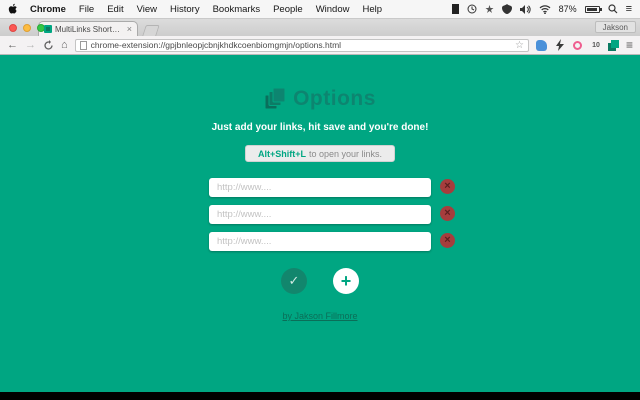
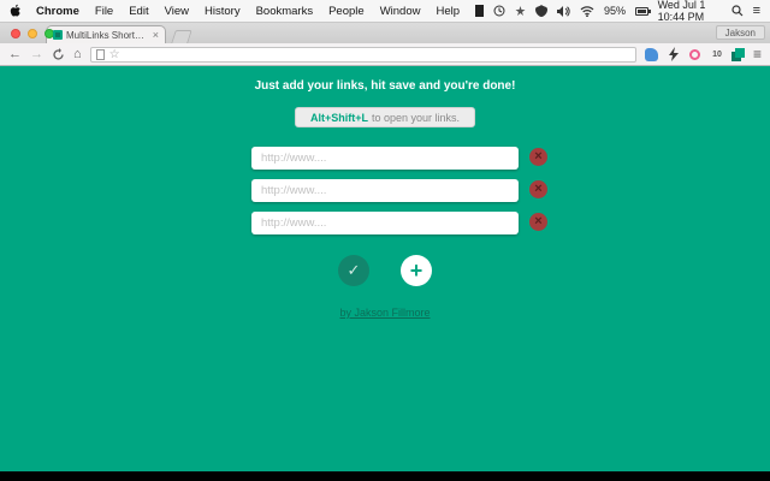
  Chrome
  File
  Edit
  View
  History
  Bookmarks
  People
  Window
  Help
- 87%
+ 95%
+ Wed Jul 1 10:44 PM
  ≡
  MultiLinks Shortcut
  ×
  Jakson
  ←
  →
  ⌂
- chrome-extension://gpjbnleopjcbnjkhdkcoenbiomgmjn/options.html
  ☆
  ≡
- Options
  Just add your links, hit save and you're done!
  Alt+Shift+L
  to open your links.
  http://www....
  ×
  http://www....
  ×
  http://www....
  ×
  ✓
  +
  by Jakson Fillmore
